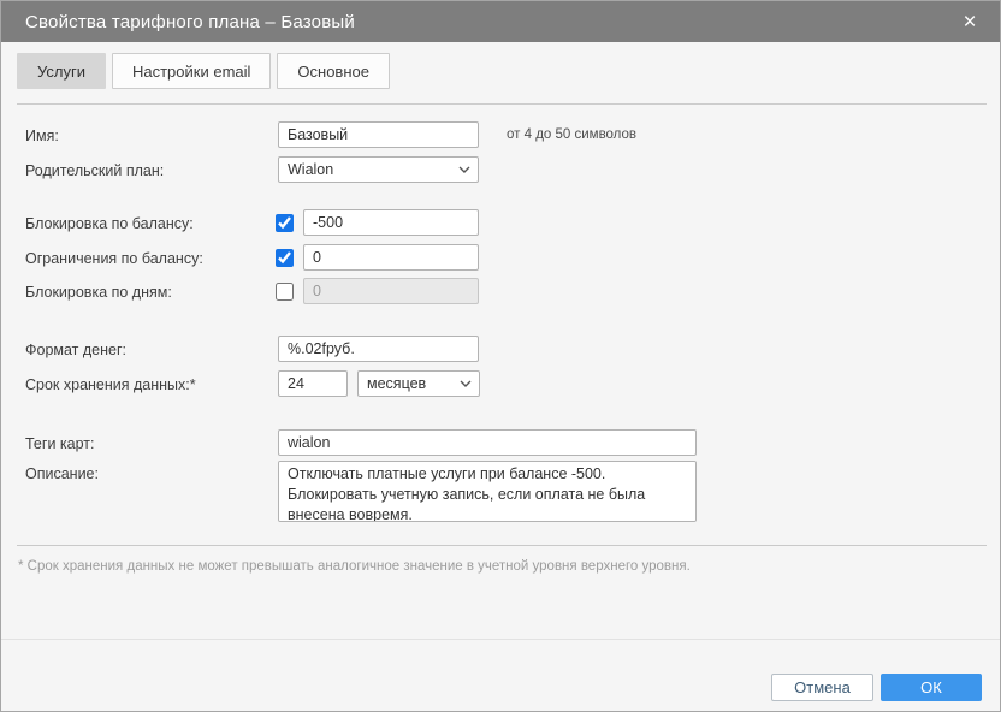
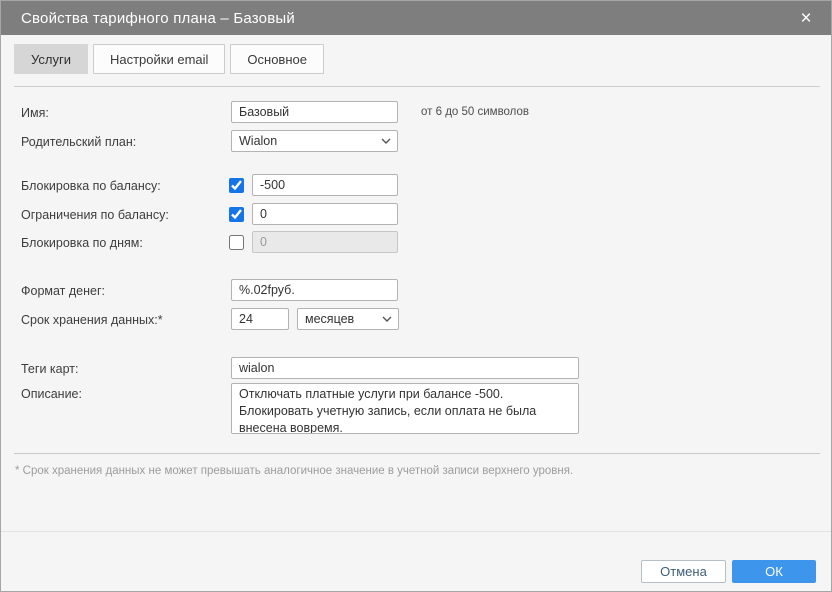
  Свойства тарифного плана – Базовый
  ×
  Услуги
  Настройки email
  Основное
  Имя:
  Базовый
- от 4 до 50 символов
+ от 6 до 50 символов
  Родительский план:
  Wialon
  Блокировка по балансу:
  -500
  Ограничения по балансу:
  0
  Блокировка по дням:
  0
  Формат денег:
  %.02fруб.
  Срок хранения данных:*
  24
  месяцев
  Теги карт:
  wialon
  Описание:
- * Срок хранения данных не может превышать аналогичное значение в учетной уровня верхнего уровня.
+ * Срок хранения данных не может превышать аналогичное значение в учетной записи верхнего уровня.
  Отмена
  ОК
